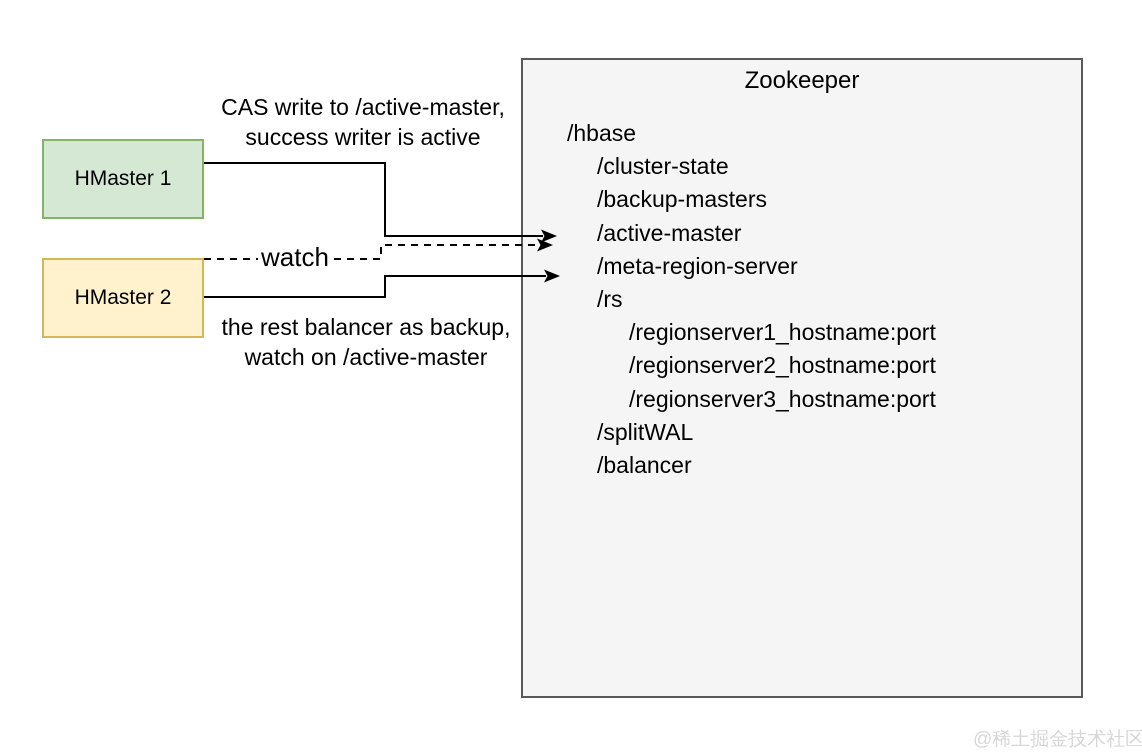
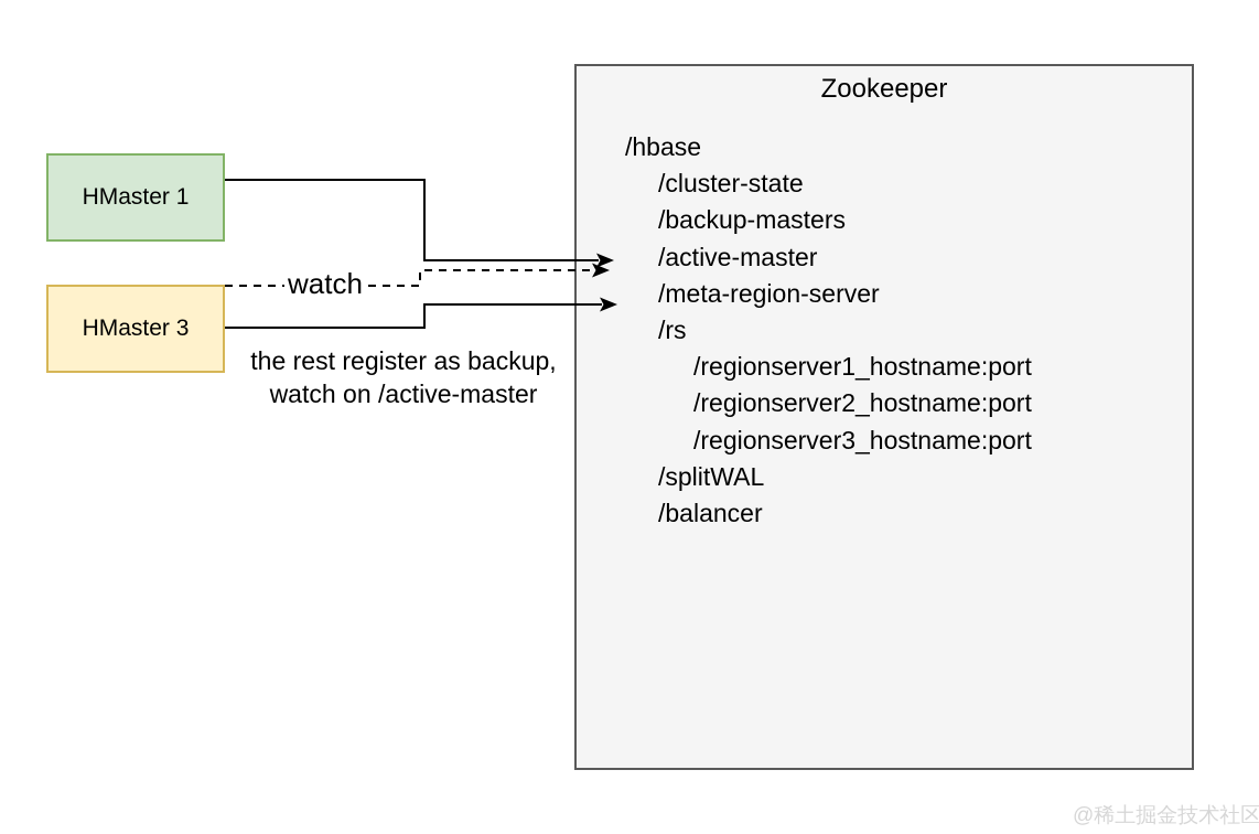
  Zookeeper
  /hbase
  /cluster-state
  /backup-masters
  /active-master
  /meta-region-server
  /rs
  /regionserver1_hostname:port
  /regionserver2_hostname:port
  /regionserver3_hostname:port
  /splitWAL
  /balancer
  HMaster 1
- HMaster 2
+ HMaster 3
- CAS write to /active-master,
- success writer is active
  watch
- the rest balancer as backup,
+ the rest register as backup,
  watch on /active-master
  @稀土掘金技术社区
